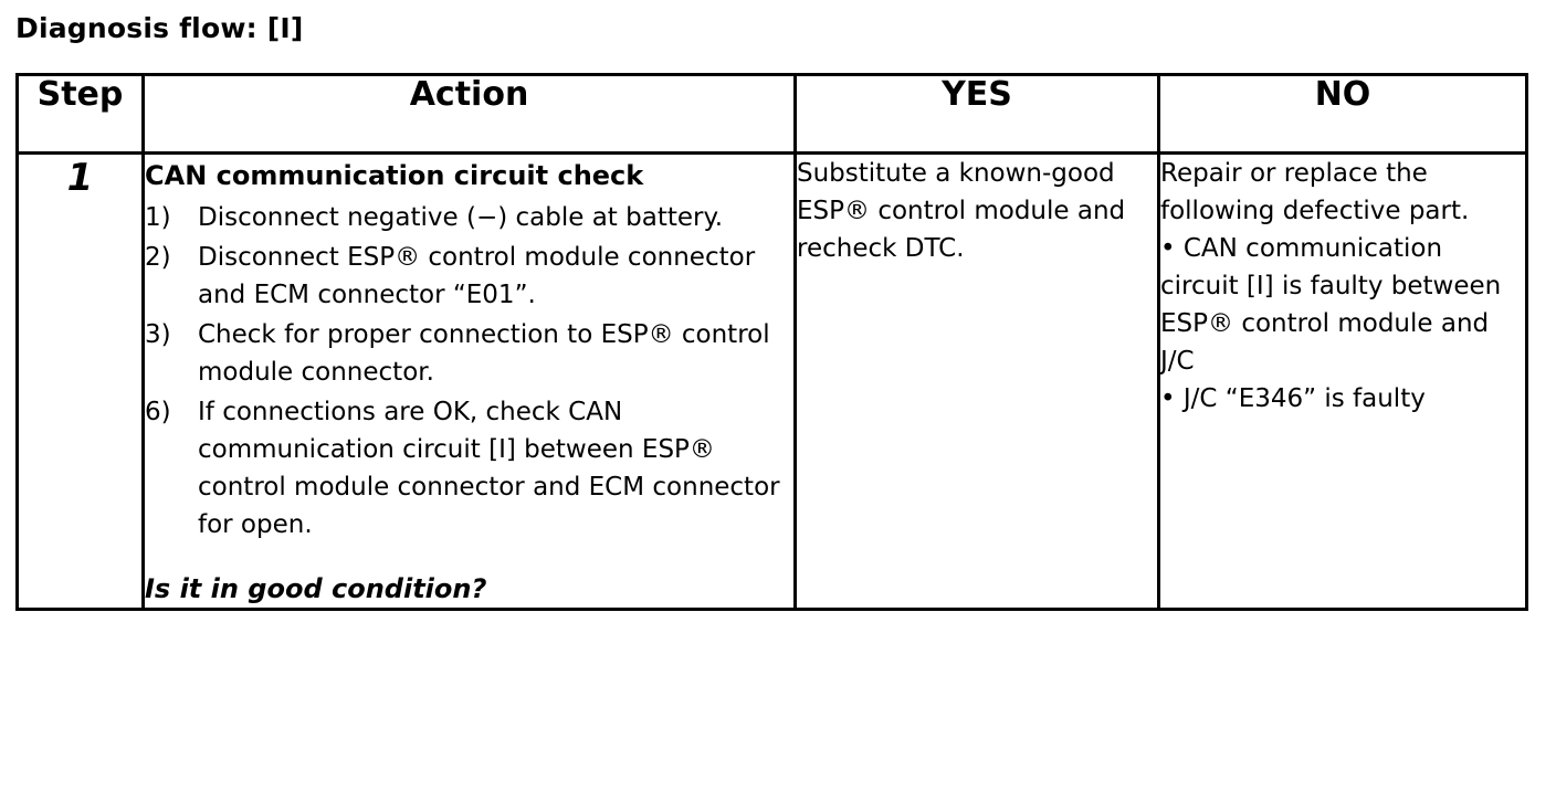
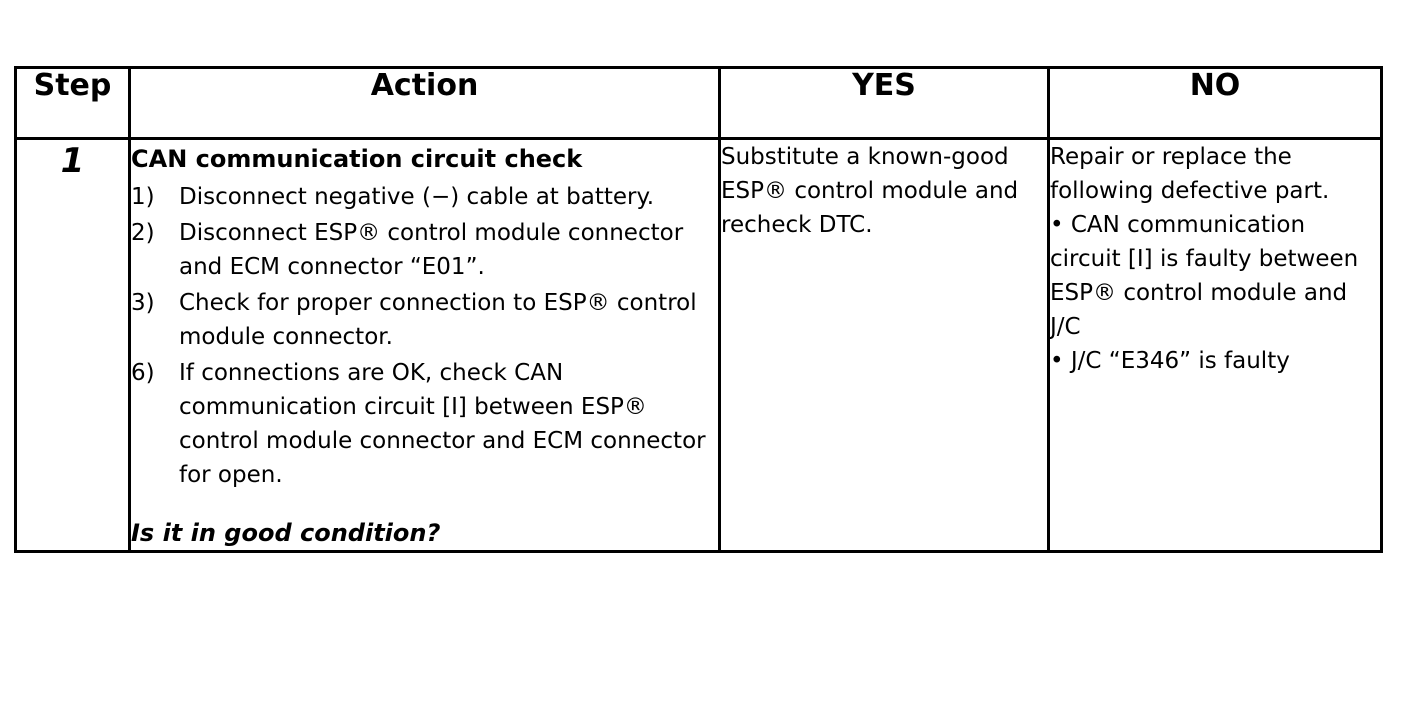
- Diagnosis flow: [I]
  Step	Action	YES	NO
  1	CAN communication circuit check 1) Disconnect negative (−) cable at battery. 2) Disconnect ESP® control module connector and ECM connector “E01”. 3) Check for proper connection to ESP® control module connector. 6) If connections are OK, check CAN communication circuit [I] between ESP® control module connector and ECM connector for open. Is it in good condition?	Substitute a known-good ESP® control module and recheck DTC.	Repair or replace the following defective part. • CAN communication circuit [I] is faulty between ESP® control module and J/C • J/C “E346” is faulty
